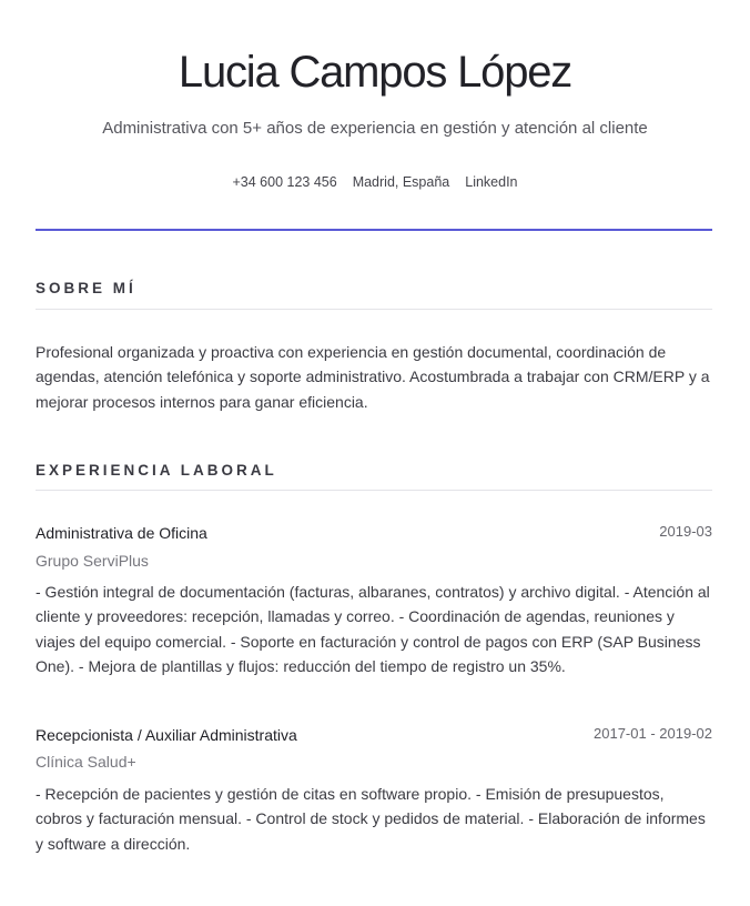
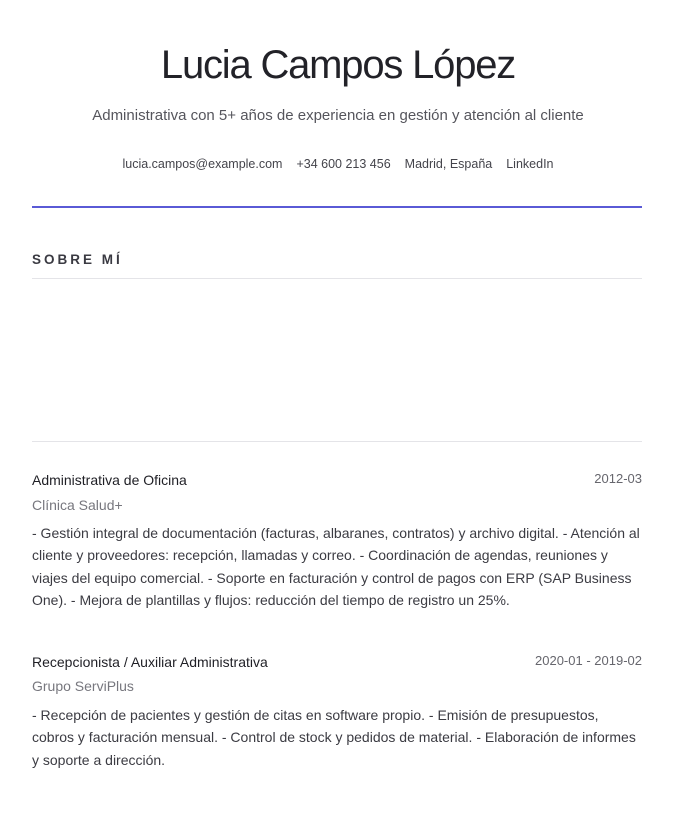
  Lucia Campos López
  Administrativa con 5+ años de experiencia en gestión y atención al cliente
+ lucia.campos@example.com
- +34 600 123 456
+ +34 600 213 456
  Madrid, España
  LinkedIn
  SOBRE MÍ
- Profesional organizada y proactiva con experiencia en gestión documental, coordinación de agendas, atención telefónica y soporte administrativo. Acostumbrada a trabajar con CRM/ERP y a mejorar procesos internos para ganar eficiencia.
- EXPERIENCIA LABORAL
  Administrativa de Oficina
- 2019-03
+ 2012-03
- Grupo ServiPlus
+ Clínica Salud+
- - Gestión integral de documentación (facturas, albaranes, contratos) y archivo digital. - Atención al cliente y proveedores: recepción, llamadas y correo. - Coordinación de agendas, reuniones y viajes del equipo comercial. - Soporte en facturación y control de pagos con ERP (SAP Business One). - Mejora de plantillas y flujos: reducción del tiempo de registro un 35%.
+ - Gestión integral de documentación (facturas, albaranes, contratos) y archivo digital. - Atención al cliente y proveedores: recepción, llamadas y correo. - Coordinación de agendas, reuniones y viajes del equipo comercial. - Soporte en facturación y control de pagos con ERP (SAP Business One). - Mejora de plantillas y flujos: reducción del tiempo de registro un 25%.
  Recepcionista / Auxiliar Administrativa
- 2017-01 - 2019-02
+ 2020-01 - 2019-02
- Clínica Salud+
+ Grupo ServiPlus
- - Recepción de pacientes y gestión de citas en software propio. - Emisión de presupuestos, cobros y facturación mensual. - Control de stock y pedidos de material. - Elaboración de informes y software a dirección.
+ - Recepción de pacientes y gestión de citas en software propio. - Emisión de presupuestos, cobros y facturación mensual. - Control de stock y pedidos de material. - Elaboración de informes y soporte a dirección.
